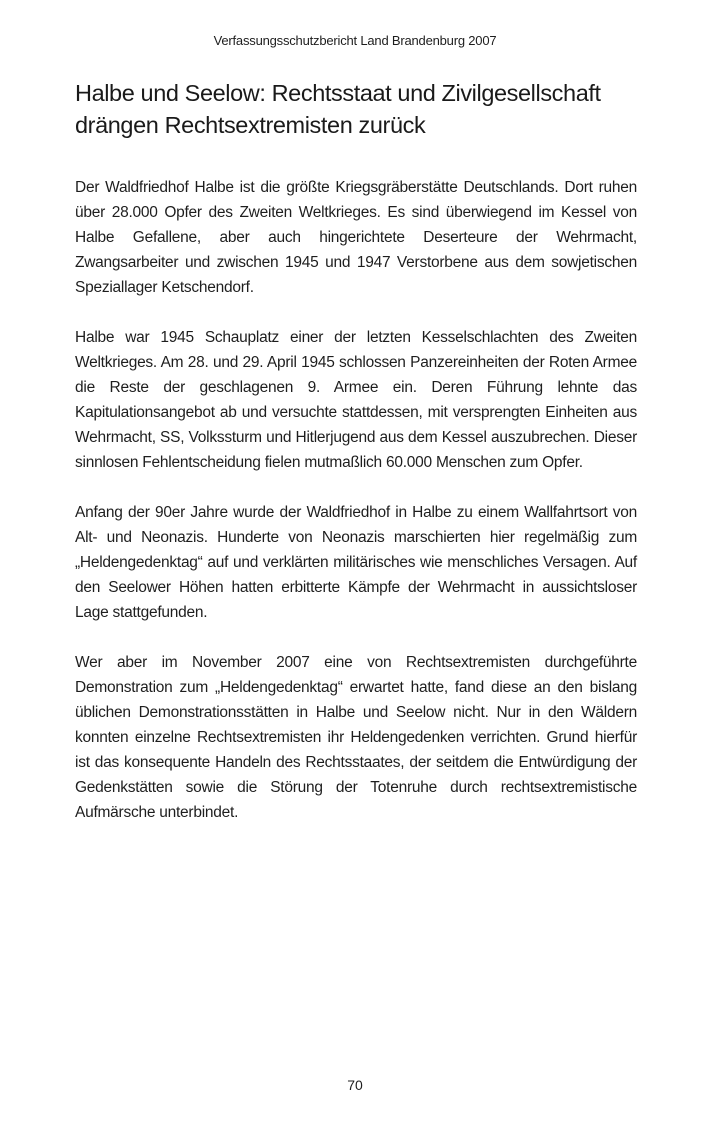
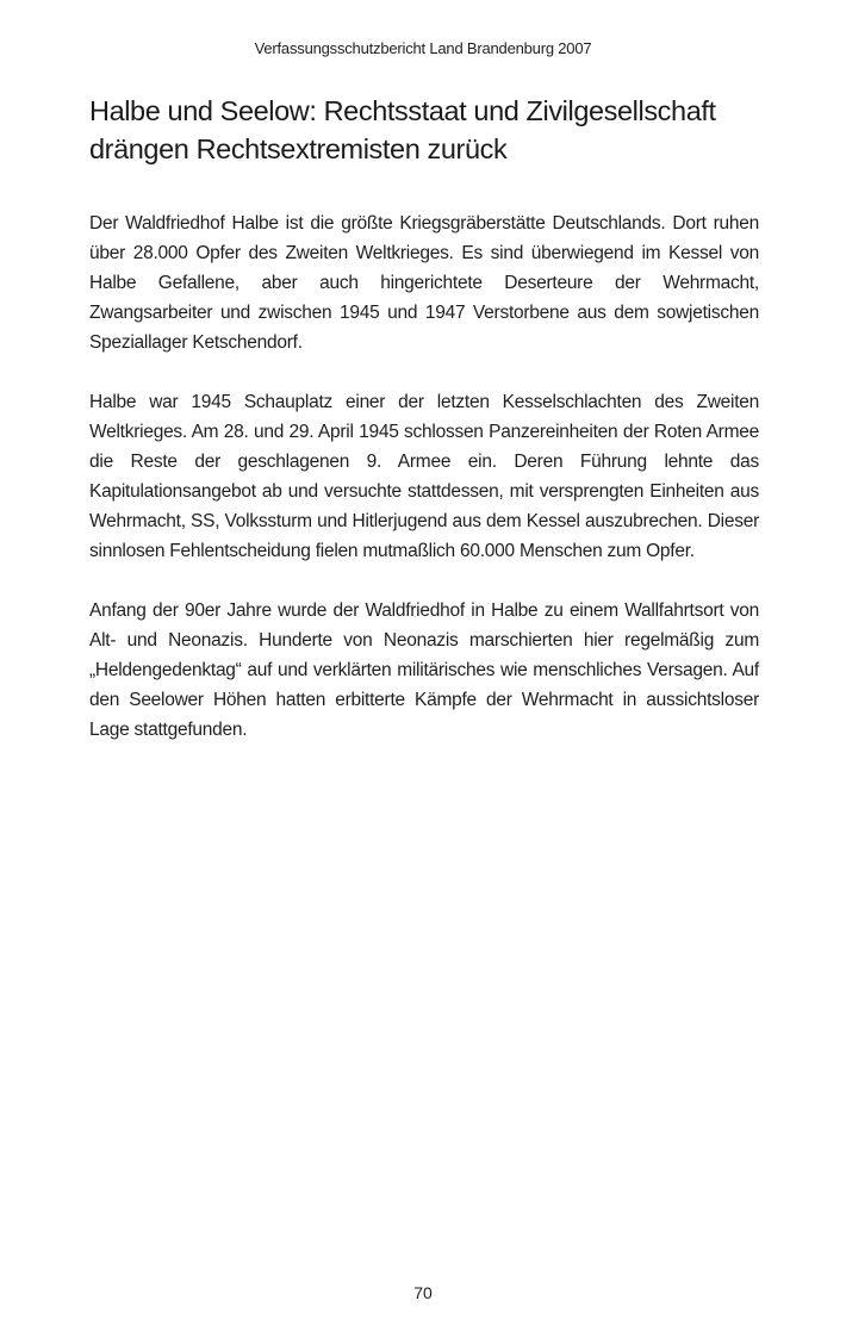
  Verfassungsschutzbericht Land Brandenburg 2007
  Halbe und Seelow: Rechtsstaat und Zivilgesellschaft drängen Rechtsextremisten zurück
  Der Waldfriedhof Halbe ist die größte Kriegsgräberstätte Deutschlands. Dort ruhen über 28.000 Opfer des Zweiten Weltkrieges. Es sind überwiegend im Kessel von Halbe Gefallene, aber auch hingerichtete Deserteure der Wehrmacht, Zwangsarbeiter und zwischen 1945 und 1947 Verstorbene aus dem sowjetischen Speziallager Ketschendorf.
  Halbe war 1945 Schauplatz einer der letzten Kesselschlachten des Zweiten Weltkrieges. Am 28. und 29. April 1945 schlossen Panzereinheiten der Roten Armee die Reste der geschlagenen 9. Armee ein. Deren Führung lehnte das Kapitulationsangebot ab und versuchte stattdessen, mit versprengten Einheiten aus Wehrmacht, SS, Volkssturm und Hitlerjugend aus dem Kessel auszubrechen. Dieser sinnlosen Fehlentscheidung fielen mutmaßlich 60.000 Menschen zum Opfer.
  Anfang der 90er Jahre wurde der Waldfriedhof in Halbe zu einem Wallfahrtsort von Alt- und Neonazis. Hunderte von Neonazis marschierten hier regelmäßig zum „Heldengedenktag“ auf und verklärten militärisches wie menschliches Versagen. Auf den Seelower Höhen hatten erbitterte Kämpfe der Wehrmacht in aussichtsloser Lage stattgefunden.
- Wer aber im November 2007 eine von Rechtsextremisten durchgeführte Demonstration zum „Heldengedenktag“ erwartet hatte, fand diese an den bislang üblichen Demonstrationsstätten in Halbe und Seelow nicht. Nur in den Wäldern konnten einzelne Rechtsextremisten ihr Heldengedenken verrichten. Grund hierfür ist das konsequente Handeln des Rechtsstaates, der seitdem die Entwürdigung der Gedenkstätten sowie die Störung der Totenruhe durch rechtsextremistische Aufmärsche unterbindet.
  70
